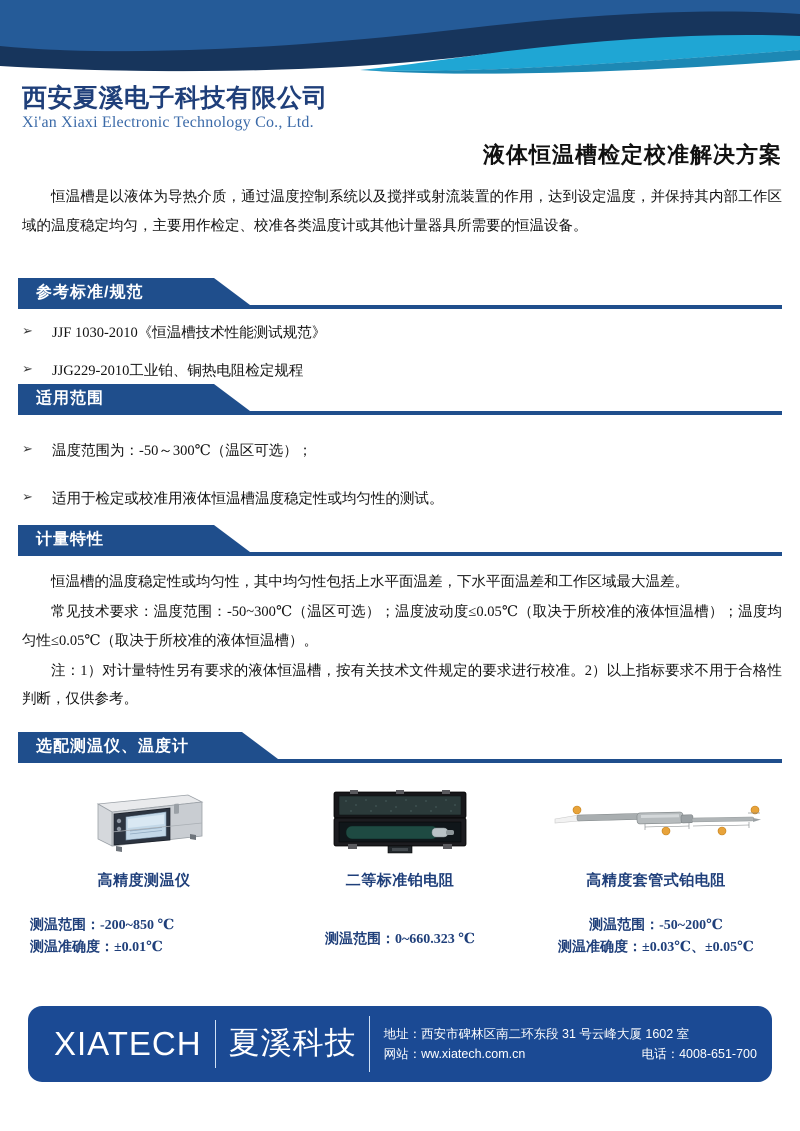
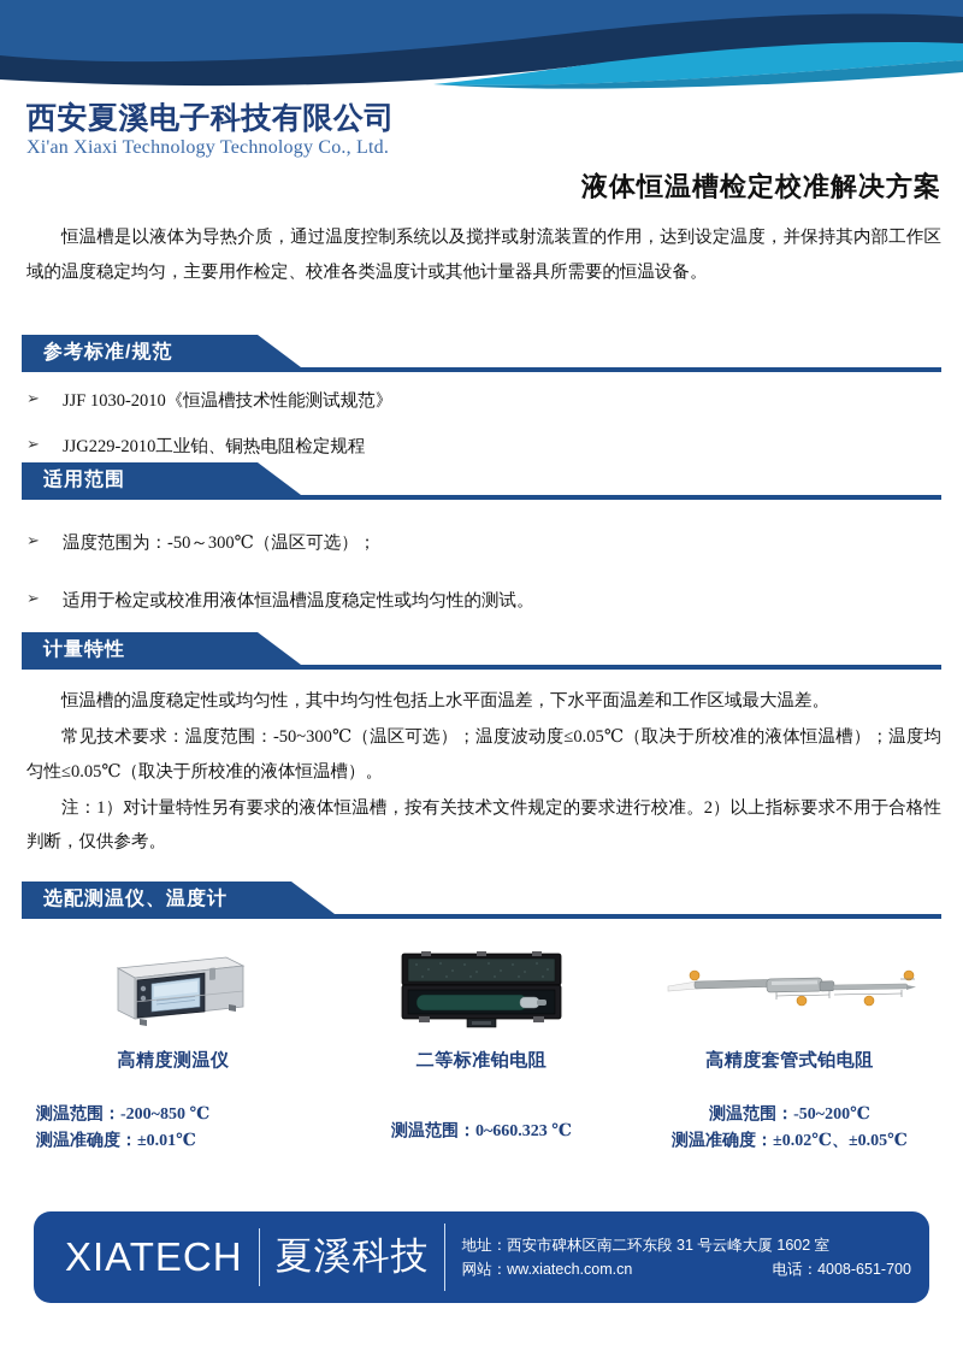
  西安夏溪电子科技有限公司
- Xi'an Xiaxi Electronic Technology Co., Ltd.
+ Xi'an Xiaxi Technology Technology Co., Ltd.
  液体恒温槽检定校准解决方案
  恒温槽是以液体为导热介质，通过温度控制系统以及搅拌或射流装置的作用，达到设定温度，并保持其内部工作区域的温度稳定均匀，主要用作检定、校准各类温度计或其他计量器具所需要的恒温设备。
  参考标准/规范
  ➢
  JJF 1030-2010《恒温槽技术性能测试规范》
  ➢
  JJG229-2010工业铂、铜热电阻检定规程
  适用范围
  ➢
  温度范围为：-50～300℃（温区可选）；
  ➢
  适用于检定或校准用液体恒温槽温度稳定性或均匀性的测试。
  计量特性
  恒温槽的温度稳定性或均匀性，其中均匀性包括上水平面温差，下水平面温差和工作区域最大温差。
  常见技术要求：温度范围：-50~300℃（温区可选）；温度波动度≤0.05℃（取决于所校准的液体恒温槽）；温度均匀性≤0.05℃（取决于所校准的液体恒温槽）。
  注：1）对计量特性另有要求的液体恒温槽，按有关技术文件规定的要求进行校准。2）以上指标要求不用于合格性判断，仅供参考。
  选配测温仪、温度计
  高精度测温仪
  测温范围：-200~850 ℃
  测温准确度：±0.01℃
  二等标准铂电阻
  测温范围：0~660.323 ℃
  高精度套管式铂电阻
  测温范围：-50~200℃
- 测温准确度：±0.03℃、±0.05℃
+ 测温准确度：±0.02℃、±0.05℃
  XIATECH
  夏溪科技
  地址：
  西安市碑林区南二环东段 31 号云峰大厦 1602 室
  网站：ww.xiatech.com.cn
  电话：4008-651-700
